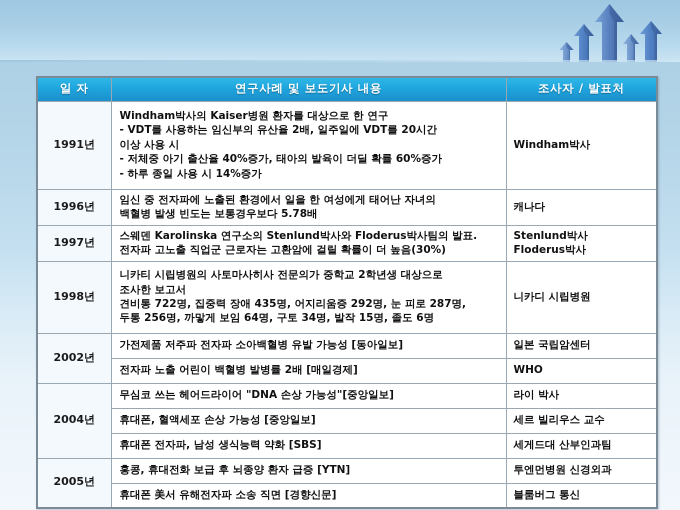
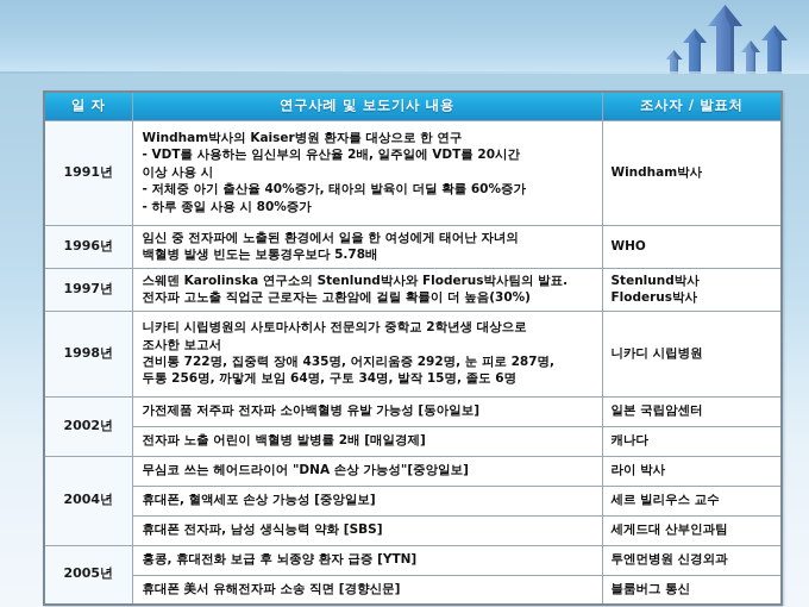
  일 자	연구사례 및 보도기사 내용	조사자 / 발표처
- 1991년	Windham박사의 Kaiser병원 환자를 대상으로 한 연구 - VDT를 사용하는 임신부의 유산율 2배, 일주일에 VDT를 20시간 이상 사용 시 - 저체중 아기 출산율 40%증가, 태아의 발육이 더딜 확률 60%증가 - 하루 종일 사용 시 14%증가	Windham박사
+ 1991년	Windham박사의 Kaiser병원 환자를 대상으로 한 연구 - VDT를 사용하는 임신부의 유산율 2배, 일주일에 VDT를 20시간 이상 사용 시 - 저체중 아기 출산율 40%증가, 태아의 발육이 더딜 확률 60%증가 - 하루 종일 사용 시 80%증가	Windham박사
- 1996년	임신 중 전자파에 노출된 환경에서 일을 한 여성에게 태어난 자녀의 백혈병 발생 빈도는 보통경우보다 5.78배	캐나다
+ 1996년	임신 중 전자파에 노출된 환경에서 일을 한 여성에게 태어난 자녀의 백혈병 발생 빈도는 보통경우보다 5.78배	WHO
  1997년	스웨덴 Karolinska 연구소의 Stenlund박사와 Floderus박사팀의 발표. 전자파 고노출 직업군 근로자는 고환암에 걸릴 확률이 더 높음(30%)	Stenlund박사 Floderus박사
  1998년	니카티 시립병원의 사토마사히사 전문의가 중학교 2학년생 대상으로 조사한 보고서 견비통 722명, 집중력 장애 435명, 어지리움증 292명, 눈 피로 287명, 두통 256명, 까맣게 보임 64명, 구토 34명, 발작 15명, 졸도 6명	니카디 시립병원
  2002년	가전제품 저주파 전자파 소아백혈병 유발 가능성 [동아일보]	일본 국립암센터
- 전자파 노출 어린이 백혈병 발병률 2배 [매일경제]	WHO
+ 전자파 노출 어린이 백혈병 발병률 2배 [매일경제]	캐나다
  2004년	무심코 쓰는 헤어드라이어 "DNA 손상 가능성"[중앙일보]	라이 박사
  휴대폰, 혈액세포 손상 가능성 [중앙일보]	세르 빌리우스 교수
  휴대폰 전자파, 남성 생식능력 약화 [SBS]	세게드대 산부인과팀
  2005년	홍콩, 휴대전화 보급 후 뇌종양 환자 급증 [YTN]	투엔먼병원 신경외과
  휴대폰 美서 유해전자파 소송 직면 [경향신문]	블룸버그 통신
